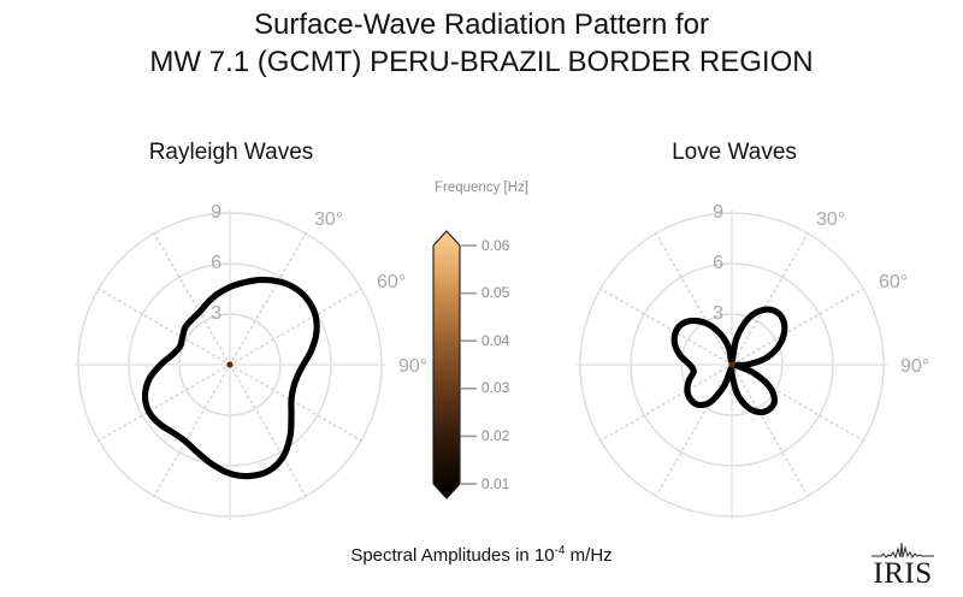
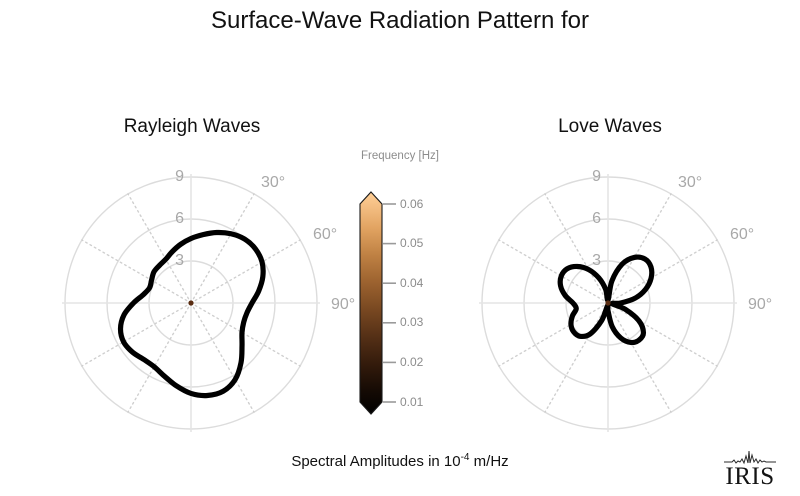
  Surface-Wave Radiation Pattern for
- MW 7.1 (GCMT) PERU-BRAZIL BORDER REGION
  Rayleigh Waves
  Love Waves
  3
  6
  9
  30°
  60°
  90°
  3
  6
  9
  30°
  60°
  90°
  Frequency [Hz]
  0.06
  0.05
  0.04
  0.03
  0.02
  0.01
  Spectral Amplitudes in 10-4 m/Hz
  IRIS
